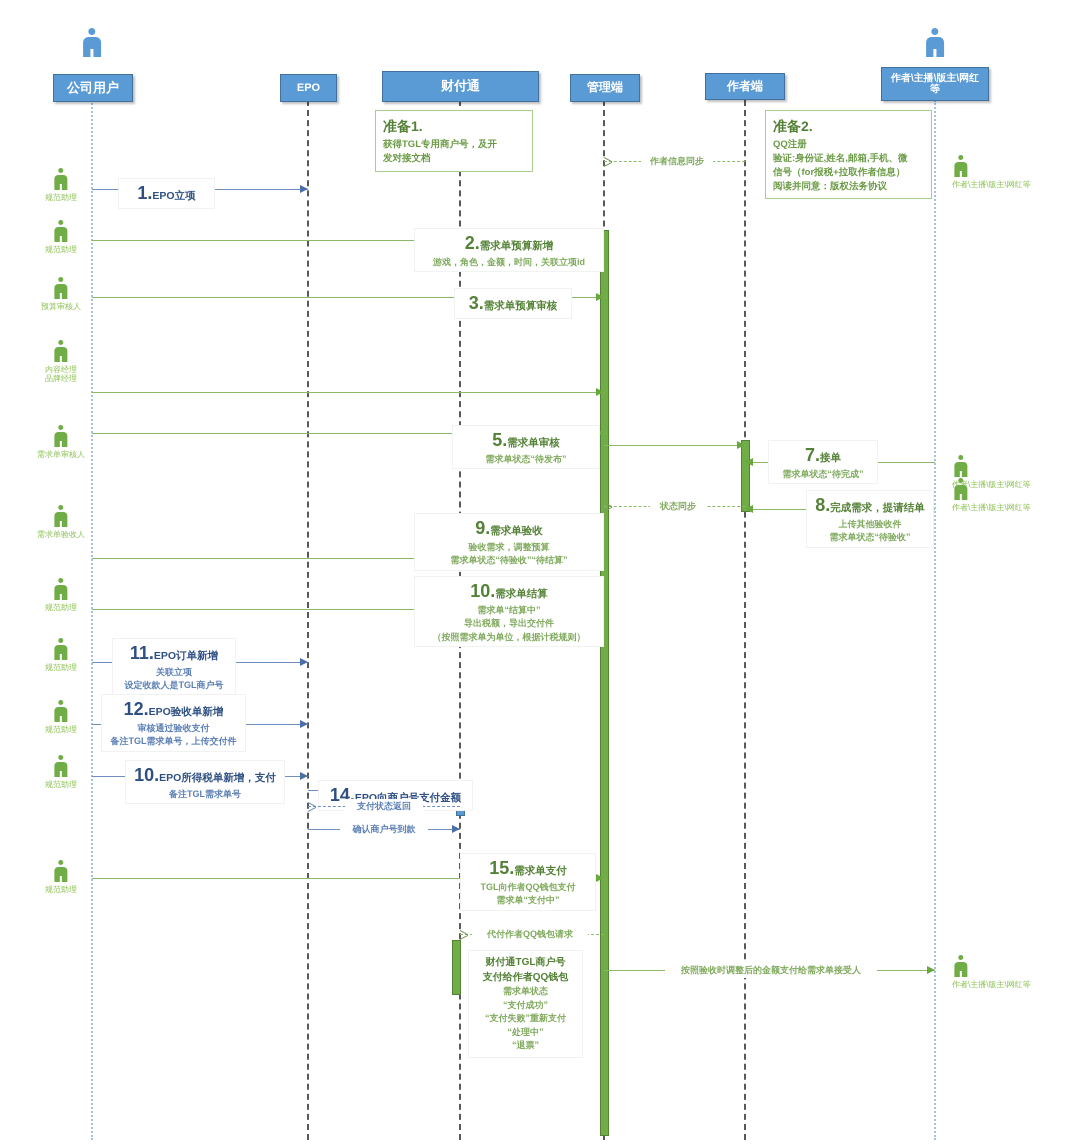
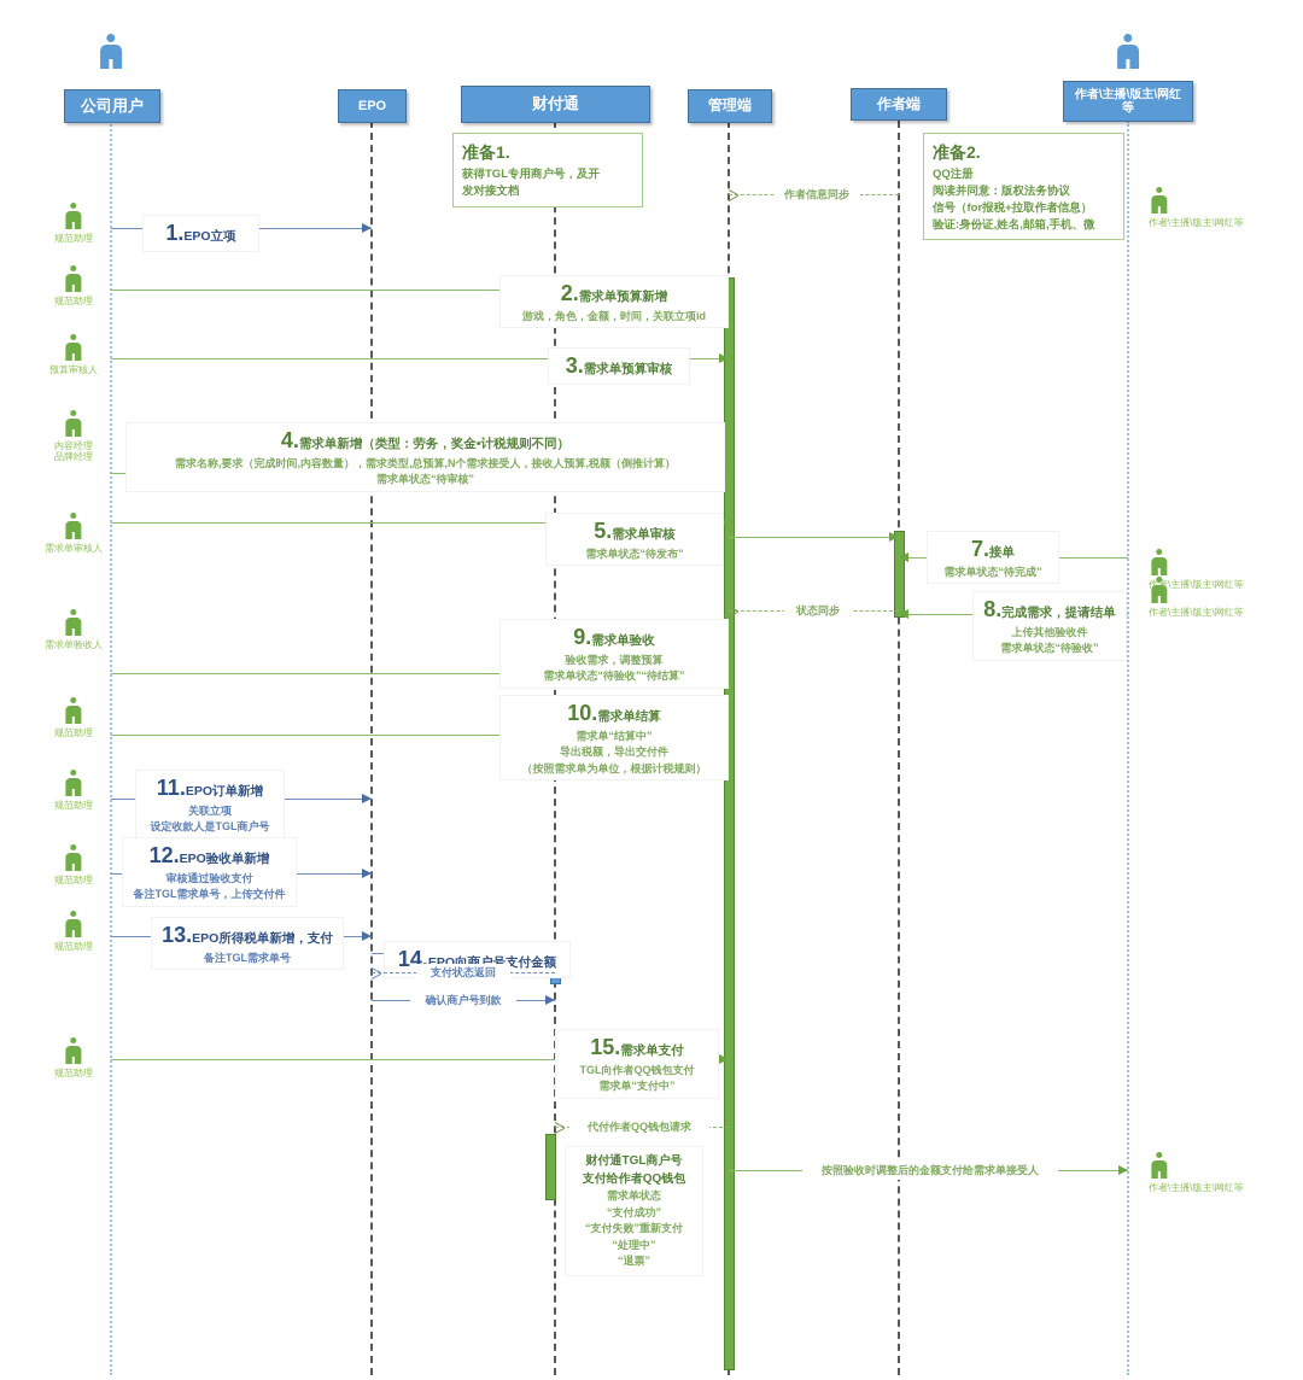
  公司用户
  EPO
  财付通
  管理端
  作者端
  作者\主播\版主\网红
  等
  规范助理
  规范助理
  预算审核人
  内容经理
  品牌经理
  需求单审核人
  需求单验收人
  规范助理
  规范助理
  规范助理
  规范助理
  规范助理
  作者\主播\版主\网红等
  \主播\版主\网红等
  作者\主播\版主\网红等
  作者\主播\版主\网红等
  准备1.
  获得TGL专用商户号，及开
  发对接文档
  准备2.
  QQ注册
- 验证:身份证,姓名,邮箱,手机、微
+ 阅读并同意：版权法务协议
  信号（for报税+拉取作者信息）
- 阅读并同意：版权法务协议
+ 验证:身份证,姓名,邮箱,手机、微
  1.EPO立项
  2.需求单预算新增
  游戏，角色，金额，时间，关联立项id
  3.需求单预算审核
+ 4.需求单新增（类型：劳务，奖金•计税规则不同）
+ 需求名称,要求（完成时间,内容数量），需求类型,总预算,N个需求接受人，接收人预算,税额（倒推计算）
+ 需求单状态“待审核”
  5.需求单审核
  需求单状态“待发布”
  7.接单
  需求单状态“待完成”
  8.完成需求，提请结单
  上传其他验收件
  需求单状态“待验收”
  9.需求单验收
  验收需求，调整预算
  需求单状态“待验收”“待结算”
  10.需求单结算
  需求单“结算中”
  导出税额，导出交付件
  （按照需求单为单位，根据计税规则）
  11.EPO订单新增
  关联立项
  设定收款人是TGL商户号
  12.EPO验收单新增
  审核通过验收支付
  备注TGL需求单号，上传交付件
- 10.EPO所得税单新增，支付
+ 13.EPO所得税单新增，支付
  备注TGL需求单号
  14.EPO向商户号支付金额
  15.需求单支付
  TGL向作者QQ钱包支付
  需求单“支付中”
  作者信息同步
  状态同步
  支付状态返回
  确认商户号到款
  代付作者QQ钱包请求
  按照验收时调整后的金额支付给需求单接受人
  财付通TGL商户号
  支付给作者QQ钱包
  需求单状态
  “支付成功”
  “支付失败”重新支付
  “处理中”
  “退票”
